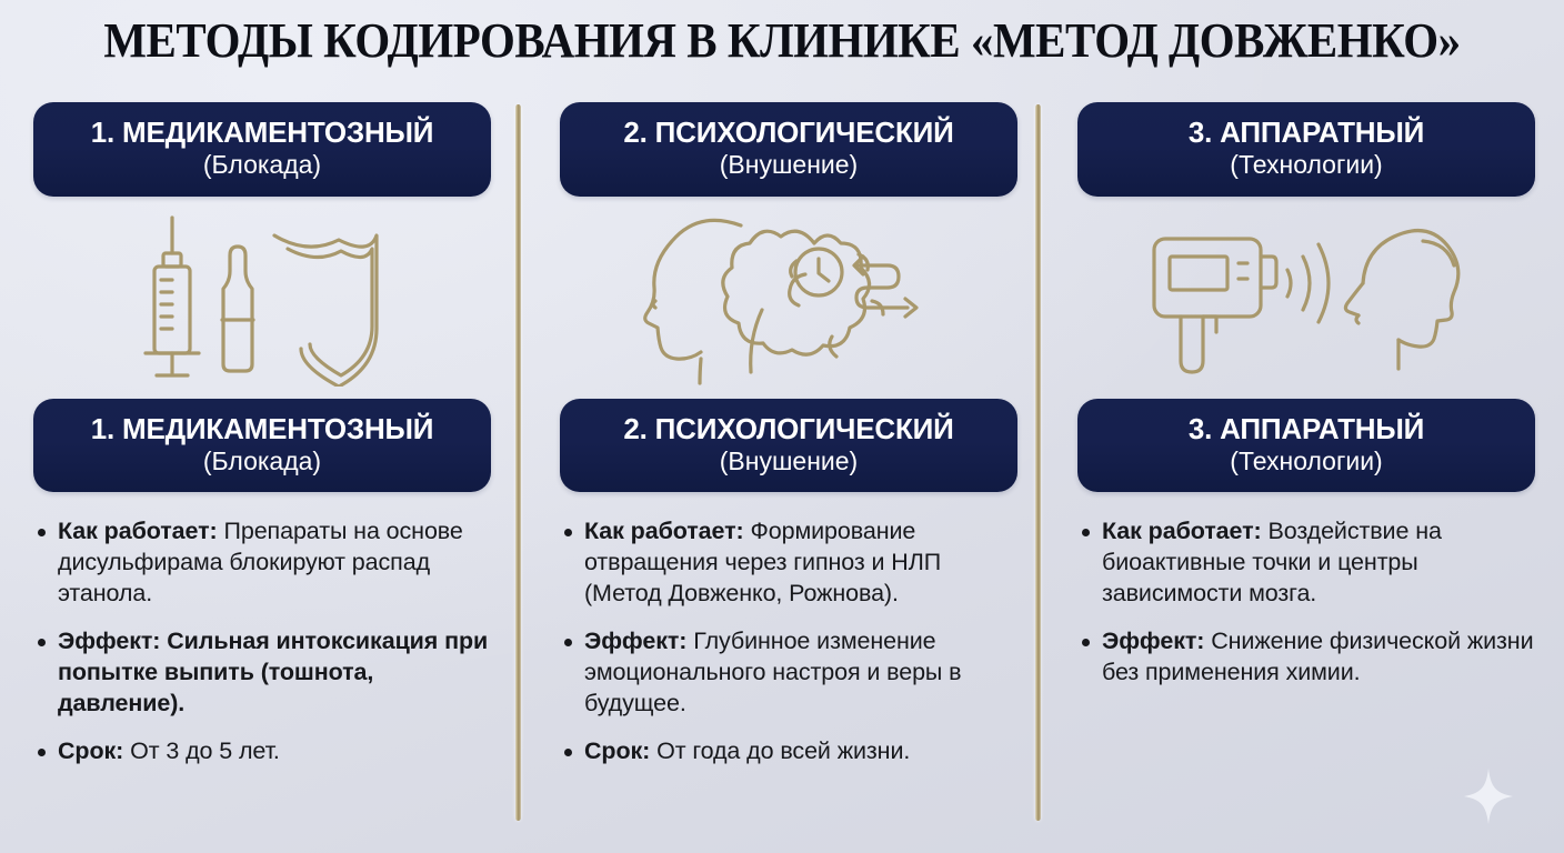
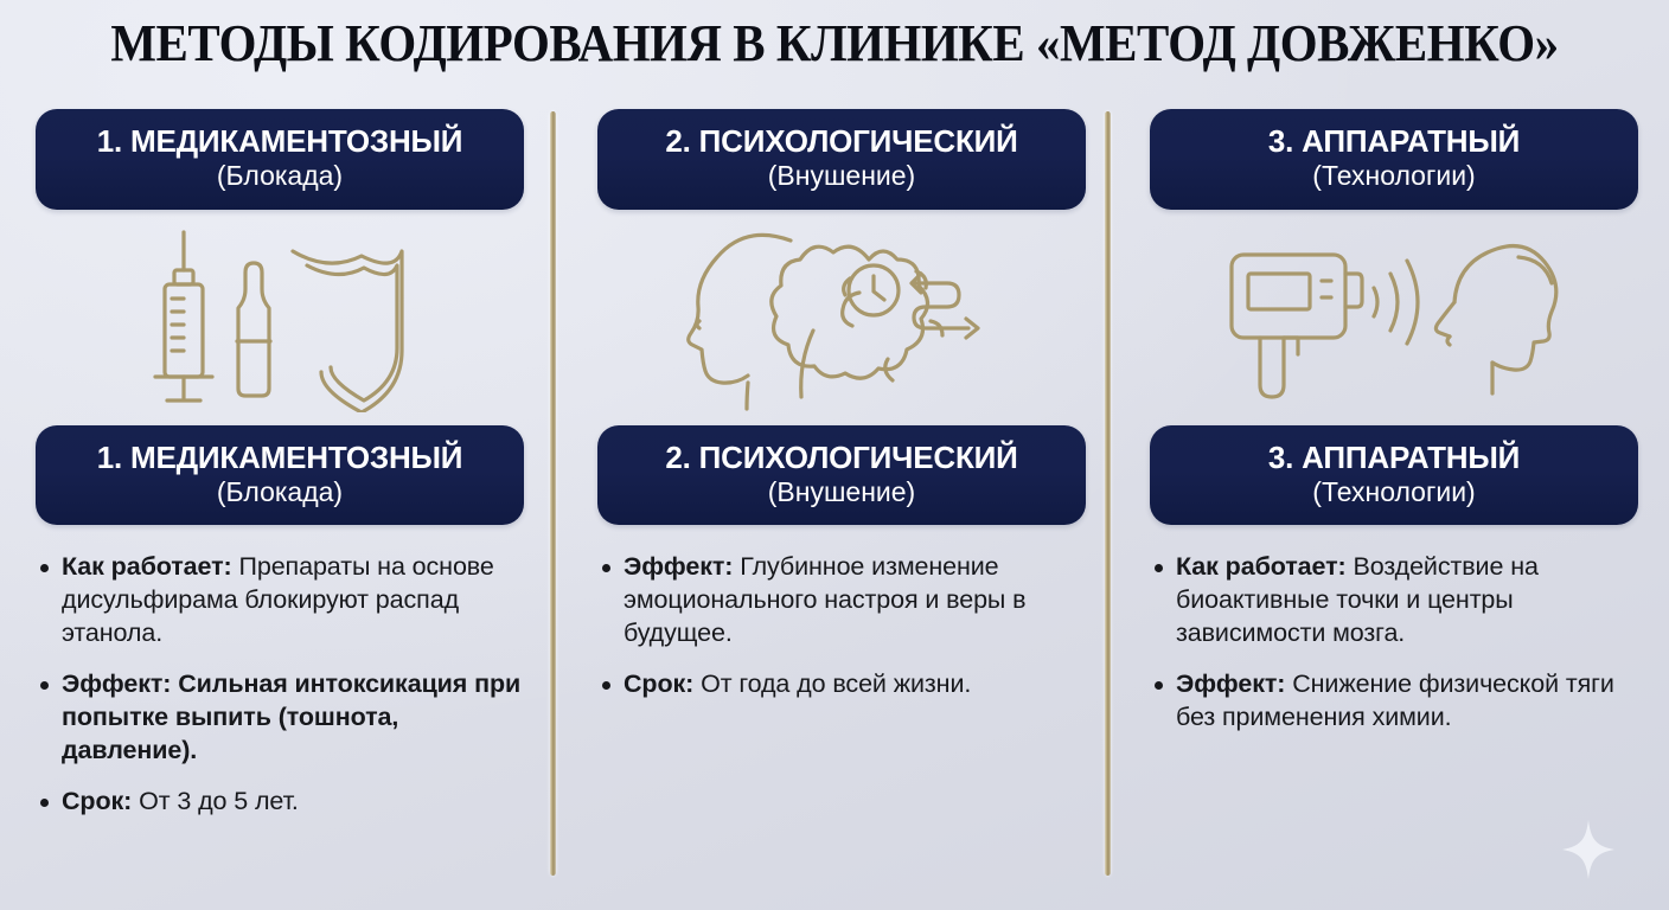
  МЕТОДЫ КОДИРОВАНИЯ В КЛИНИКЕ «МЕТОД ДОВЖЕНКО»
  1. МЕДИКАМЕНТОЗНЫЙ
  (Блокада)
  1. МЕДИКАМЕНТОЗНЫЙ
  (Блокада)
  Как работает: Препараты на основе дисульфирама блокируют распад этанола.
  Эффект: Сильная интоксикация при попытке выпить (тошнота, давление).
  Срок: От 3 до 5 лет.
  2. ПСИХОЛОГИЧЕСКИЙ
  (Внушение)
  2. ПСИХОЛОГИЧЕСКИЙ
  (Внушение)
- Как работает: Формирование отвращения через гипноз и НЛП (Метод Довженко, Рожнова).
  Эффект: Глубинное изменение эмоционального настроя и веры в будущее.
  Срок: От года до всей жизни.
  3. АППАРАТНЫЙ
  (Технологии)
  3. АППАРАТНЫЙ
  (Технологии)
  Как работает: Воздействие на биоактивные точки и центры зависимости мозга.
- Эффект: Снижение физической жизни без применения химии.
+ Эффект: Снижение физической тяги без применения химии.
